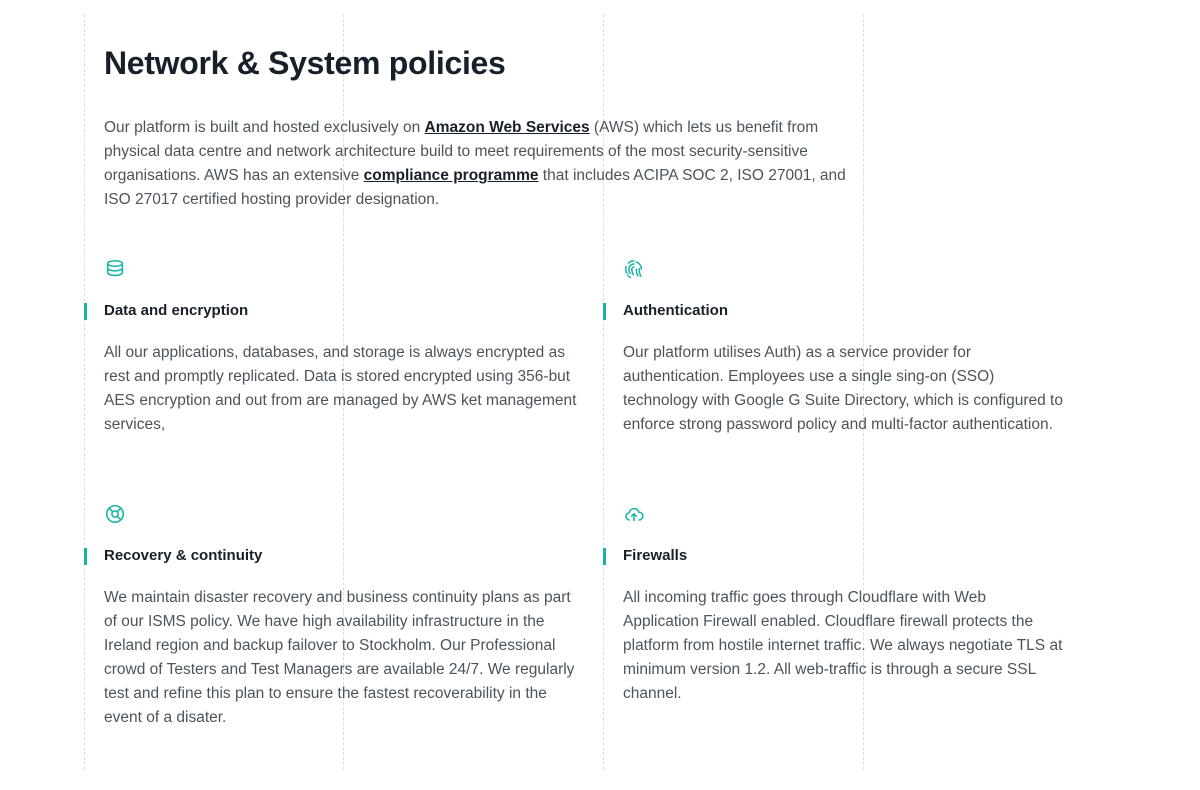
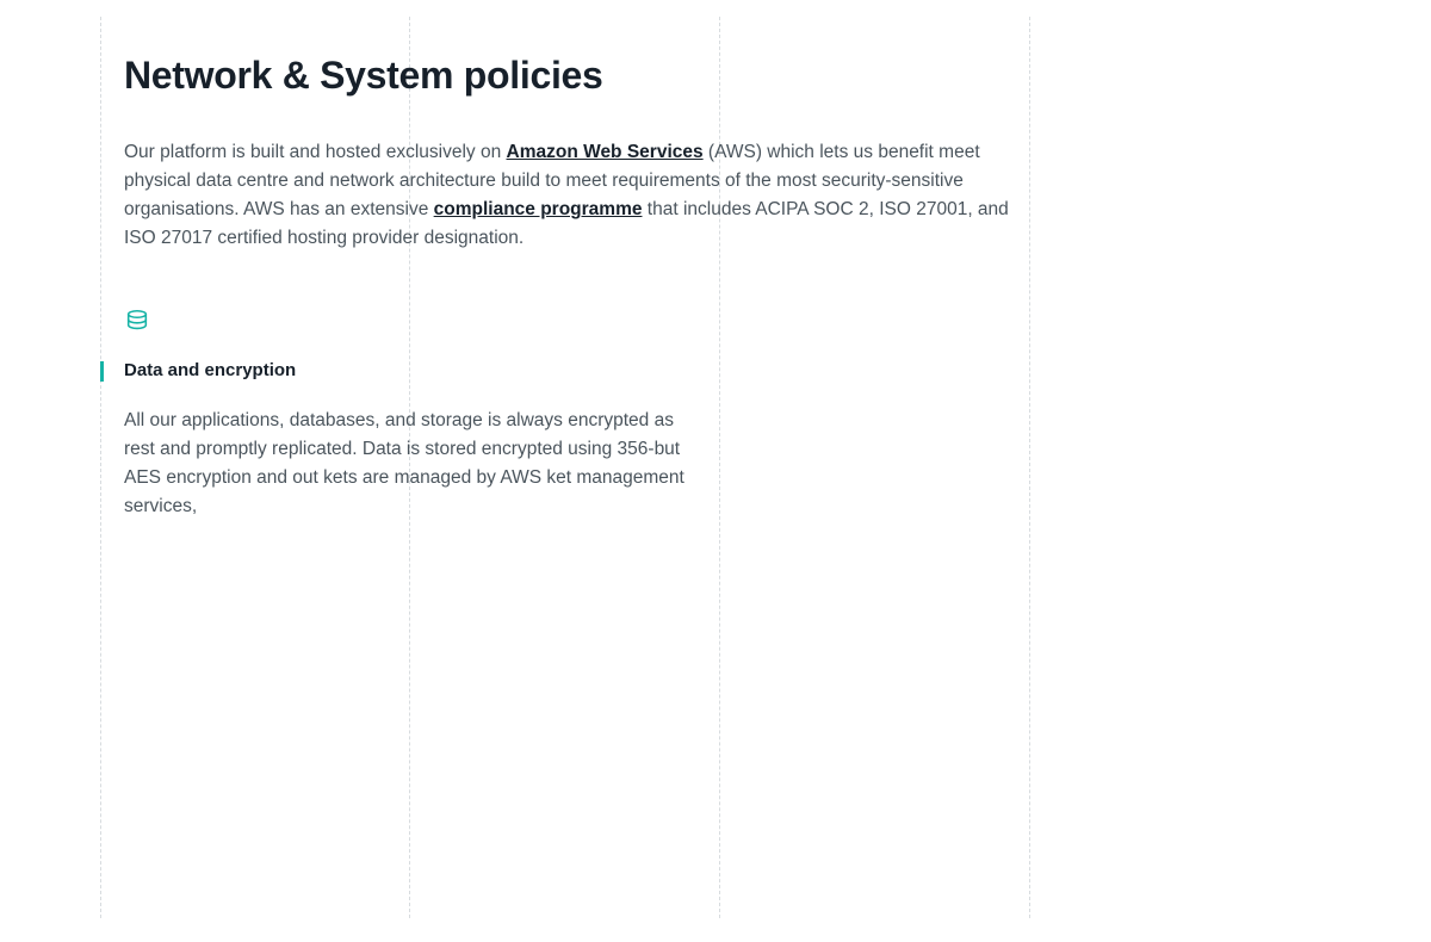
  Network & System policies
- Our platform is built and hosted exclusively on Amazon Web Services (AWS) which lets us benefit from physical data centre and network architecture build to meet requirements of the most security-sensitive organisations. AWS has an extensive compliance programme that includes ACIPA SOC 2, ISO 27001, and ISO 27017 certified hosting provider designation.
+ Our platform is built and hosted exclusively on Amazon Web Services (AWS) which lets us benefit meet physical data centre and network architecture build to meet requirements of the most security-sensitive organisations. AWS has an extensive compliance programme that includes ACIPA SOC 2, ISO 27001, and ISO 27017 certified hosting provider designation.
  Data and encryption
- All our applications, databases, and storage is always encrypted as rest and promptly replicated. Data is stored encrypted using 356-but AES encryption and out from are managed by AWS ket management services,
+ All our applications, databases, and storage is always encrypted as rest and promptly replicated. Data is stored encrypted using 356-but AES encryption and out kets are managed by AWS ket management services,
- Authentication
- Our platform utilises Auth) as a service provider for authentication. Employees use a single sing-on (SSO) technology with Google G Suite Directory, which is configured to enforce strong password policy and multi-factor authentication.
- Recovery & continuity
- We maintain disaster recovery and business continuity plans as part of our ISMS policy. We have high availability infrastructure in the Ireland region and backup failover to Stockholm. Our Professional crowd of Testers and Test Managers are available 24/7. We regularly test and refine this plan to ensure the fastest recoverability in the event of a disater.
- Firewalls
- All incoming traffic goes through Cloudflare with Web Application Firewall enabled. Cloudflare firewall protects the platform from hostile internet traffic. We always negotiate TLS at minimum version 1.2. All web-traffic is through a secure SSL channel.
